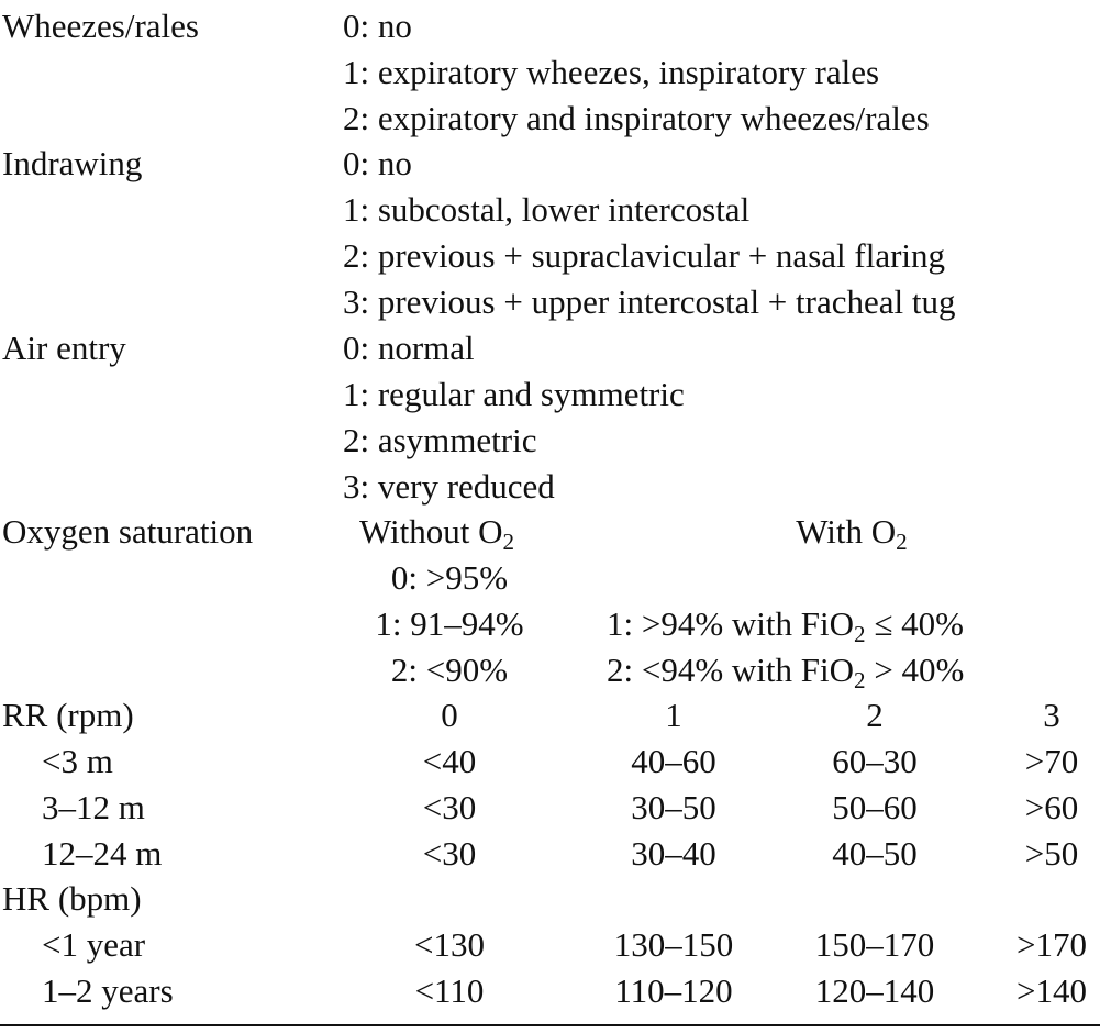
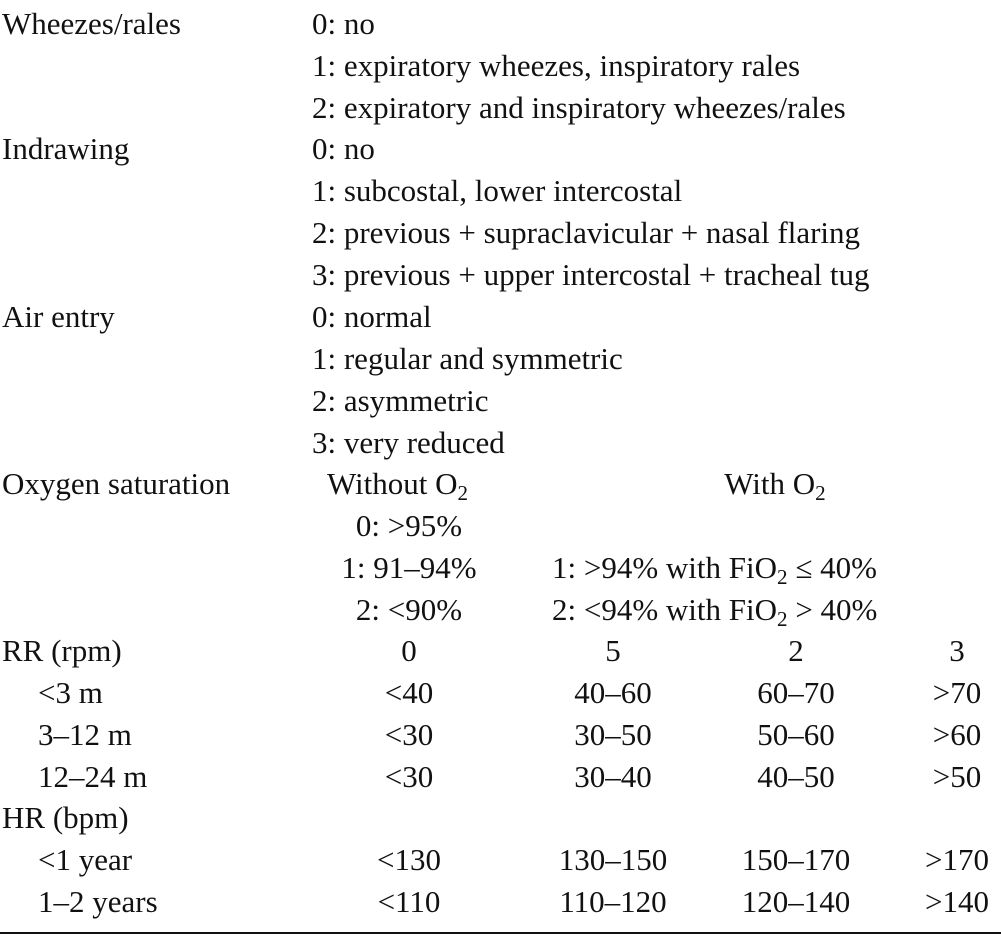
  Wheezes/rales
  0: no
  1: expiratory wheezes, inspiratory rales
  2: expiratory and inspiratory wheezes/rales
  Indrawing
  0: no
  1: subcostal, lower intercostal
  2: previous + supraclavicular + nasal flaring
  3: previous + upper intercostal + tracheal tug
  Air entry
  0: normal
  1: regular and symmetric
  2: asymmetric
  3: very reduced
  Oxygen saturation
  Without O2
  With O2
  0: >95%
  1: 91–94%
  2: <90%
  1: >94% with FiO2 ≤ 40%
  2: <94% with FiO2 > 40%
  RR (rpm)
  0
- 1
+ 5
  2
  3
  <3 m
  <40
  40–60
- 60–30
+ 60–70
  >70
  3–12 m
  <30
  30–50
  50–60
  >60
  12–24 m
  <30
  30–40
  40–50
  >50
  HR (bpm)
  <1 year
  <130
  130–150
  150–170
  >170
  1–2 years
  <110
  110–120
  120–140
  >140
